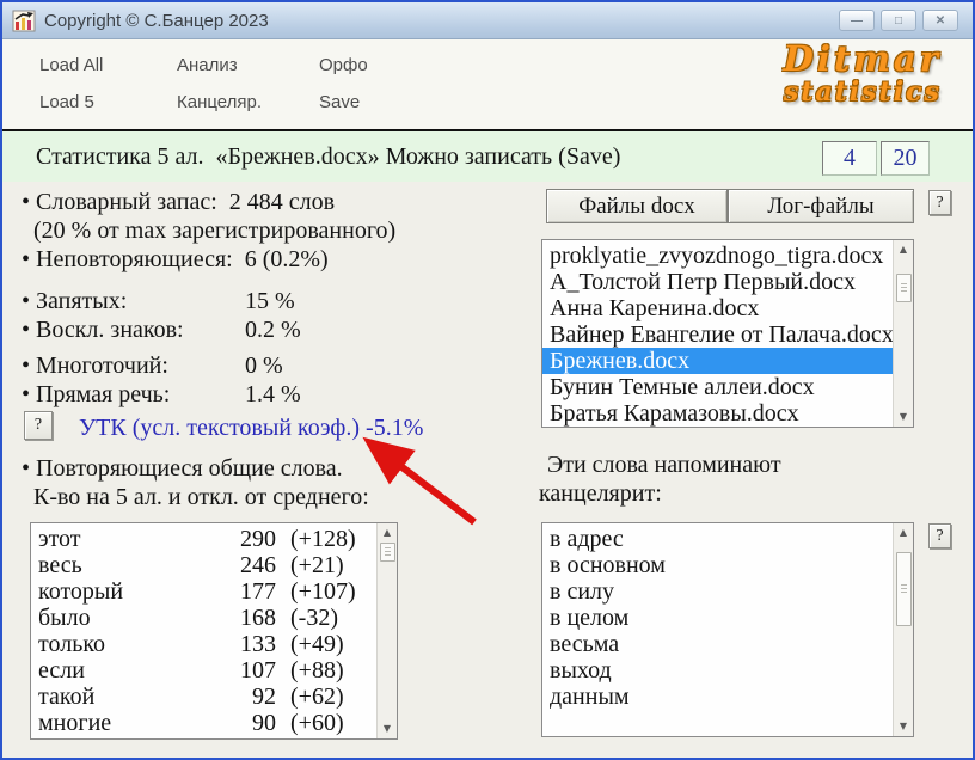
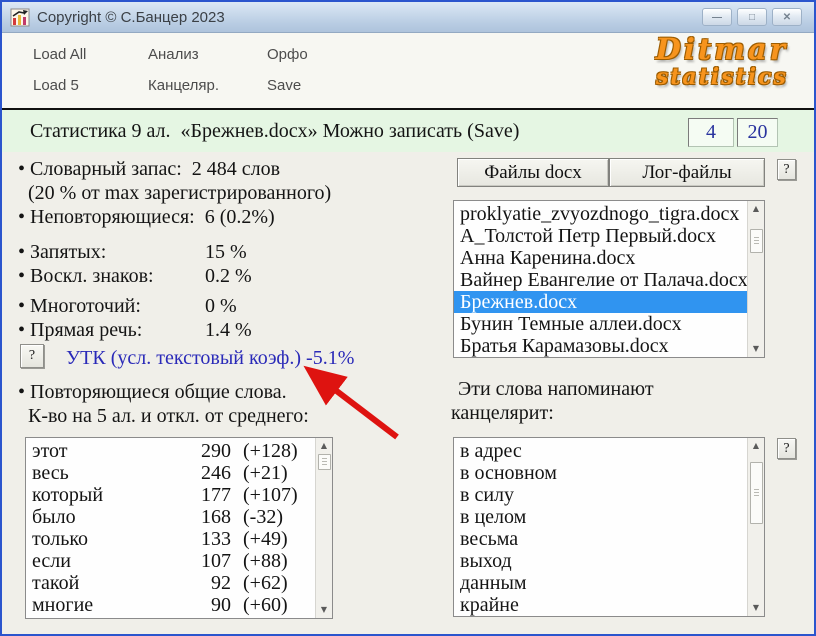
  Copyright © С.Банцер 2023
  —
  □
  ✕
  Load All
  Анализ
  Орфо
  Load 5
  Канцеляр.
  Save
  Ditmar
  statistics
- Статистика 5 ал. «Брежнев.docx» Можно записать (Save)
+ Статистика 9 ал. «Брежнев.docx» Можно записать (Save)
  4
  20
  • Словарный запас: 2 484 слов
  (20 % от max зарегистрированного)
  • Неповторяющиеся: 6 (0.2%)
  • Запятых:
  15 %
  • Воскл. знаков:
  0.2 %
  • Многоточий:
  0 %
  • Прямая речь:
  1.4 %
  ?
  УТК (усл. текстовый коэф.) -5.1%
  • Повторяющиеся общие слова.
  К-во на 5 ал. и откл. от среднего:
  этот
  290
  (+128)
  весь
  246
  (+21)
  который
  177
  (+107)
  было
  168
  (-32)
  только
  133
  (+49)
  если
  107
  (+88)
  такой
  92
  (+62)
  многие
  90
  (+60)
  ▲
  ▼
  Файлы docx
  Лог-файлы
  ?
  proklyatie_zvyozdnogo_tigra.docx
  А_Толстой Петр Первый.docx
  Анна Каренина.docx
  Вайнер Евангелие от Палача.docx
  Брежнев.docx
  Бунин Темные аллеи.docx
  Братья Карамазовы.docx
  ▲
  ▼
  Эти слова напоминают
  канцелярит:
  в адрес
  в основном
  в силу
  в целом
  весьма
  выход
  данным
+ крайне
  ▲
  ▼
  ?
